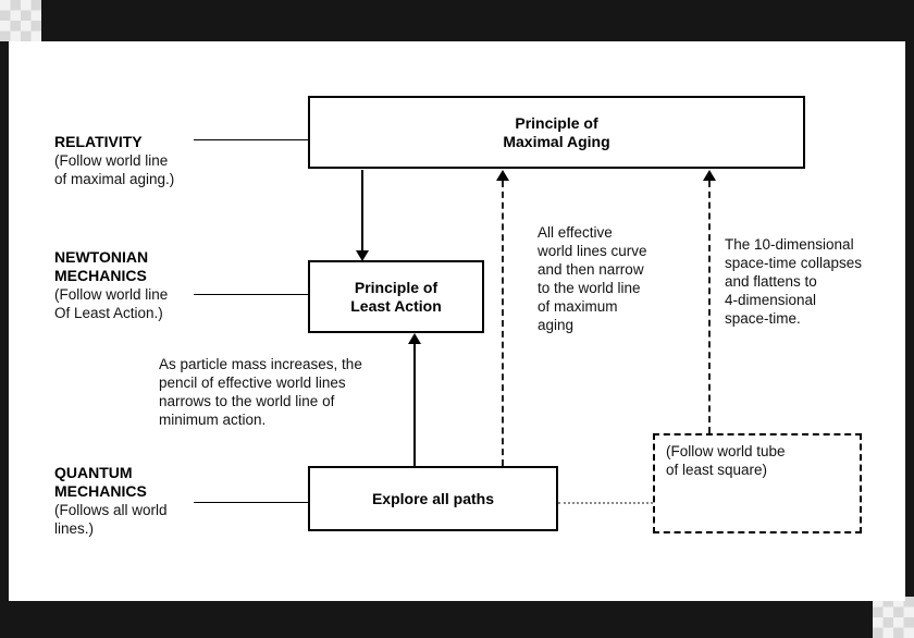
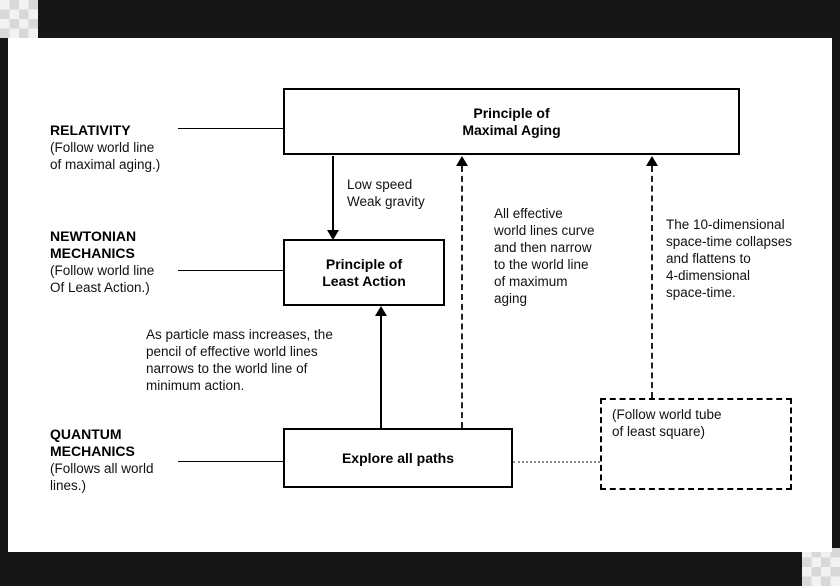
  RELATIVITY
  (Follow world line
  of maximal aging.)
  NEWTONIAN
  MECHANICS
  (Follow world line
  Of Least Action.)
  QUANTUM
  MECHANICS
  (Follows all world
  lines.)
+ Low speed
+ Weak gravity
  As particle mass increases, the
  pencil of effective world lines
  narrows to the world line of
  minimum action.
  All effective
  world lines curve
  and then narrow
  to the world line
  of maximum
  aging
  The 10-dimensional
  space-time collapses
  and flattens to
  4-dimensional
  space-time.
  Principle of
  Maximal Aging
  Principle of
  Least Action
  Explore all paths
  (Follow world tube
  of least square)
